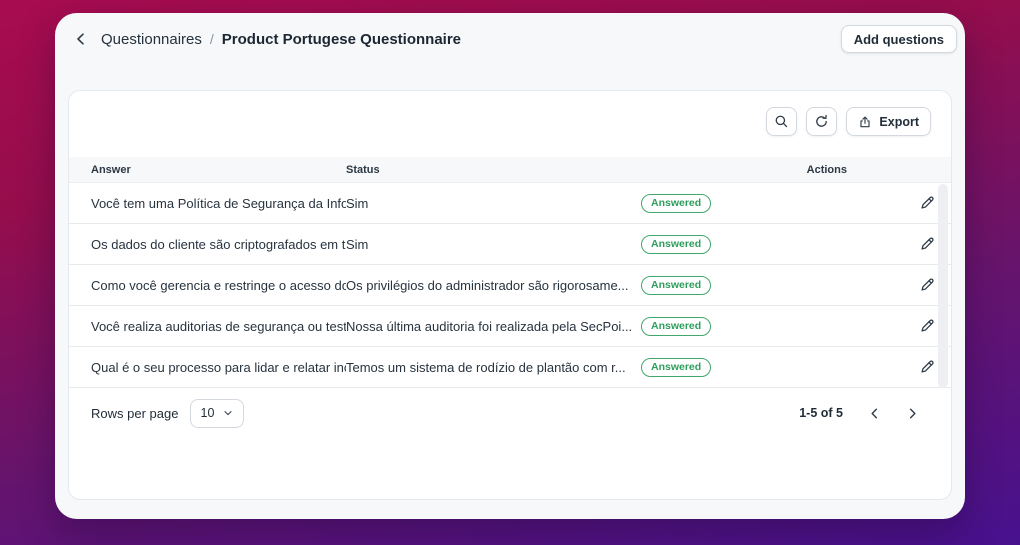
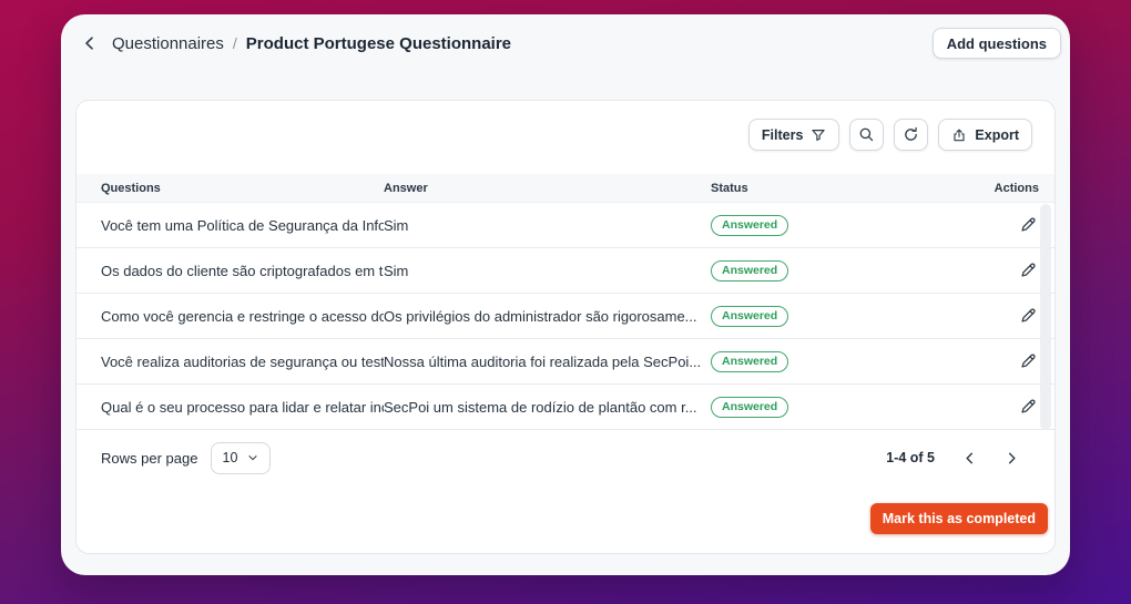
  Questionnaires
  /
  Product Portugese Questionnaire
  Add questions
+ Filters
  Export
+ Questions
  Answer
  Status
  Actions
  Você tem uma Política de Segurança da Info
  Sim
  Answered
  Os dados do cliente são criptografados em t
  Sim
  Answered
  Como você gerencia e restringe o acesso do
  Os privilégios do administrador são rigorosame...
  Answered
  Você realiza auditorias de segurança ou test
  Nossa última auditoria foi realizada pela SecPoi...
  Answered
  Qual é o seu processo para lidar e relatar in
- Temos um sistema de rodízio de plantão com r...
+ SecPoi um sistema de rodízio de plantão com r...
  Answered
  Rows per page
  10
- 1-5 of 5
+ 1-4 of 5
+ Mark this as completed
